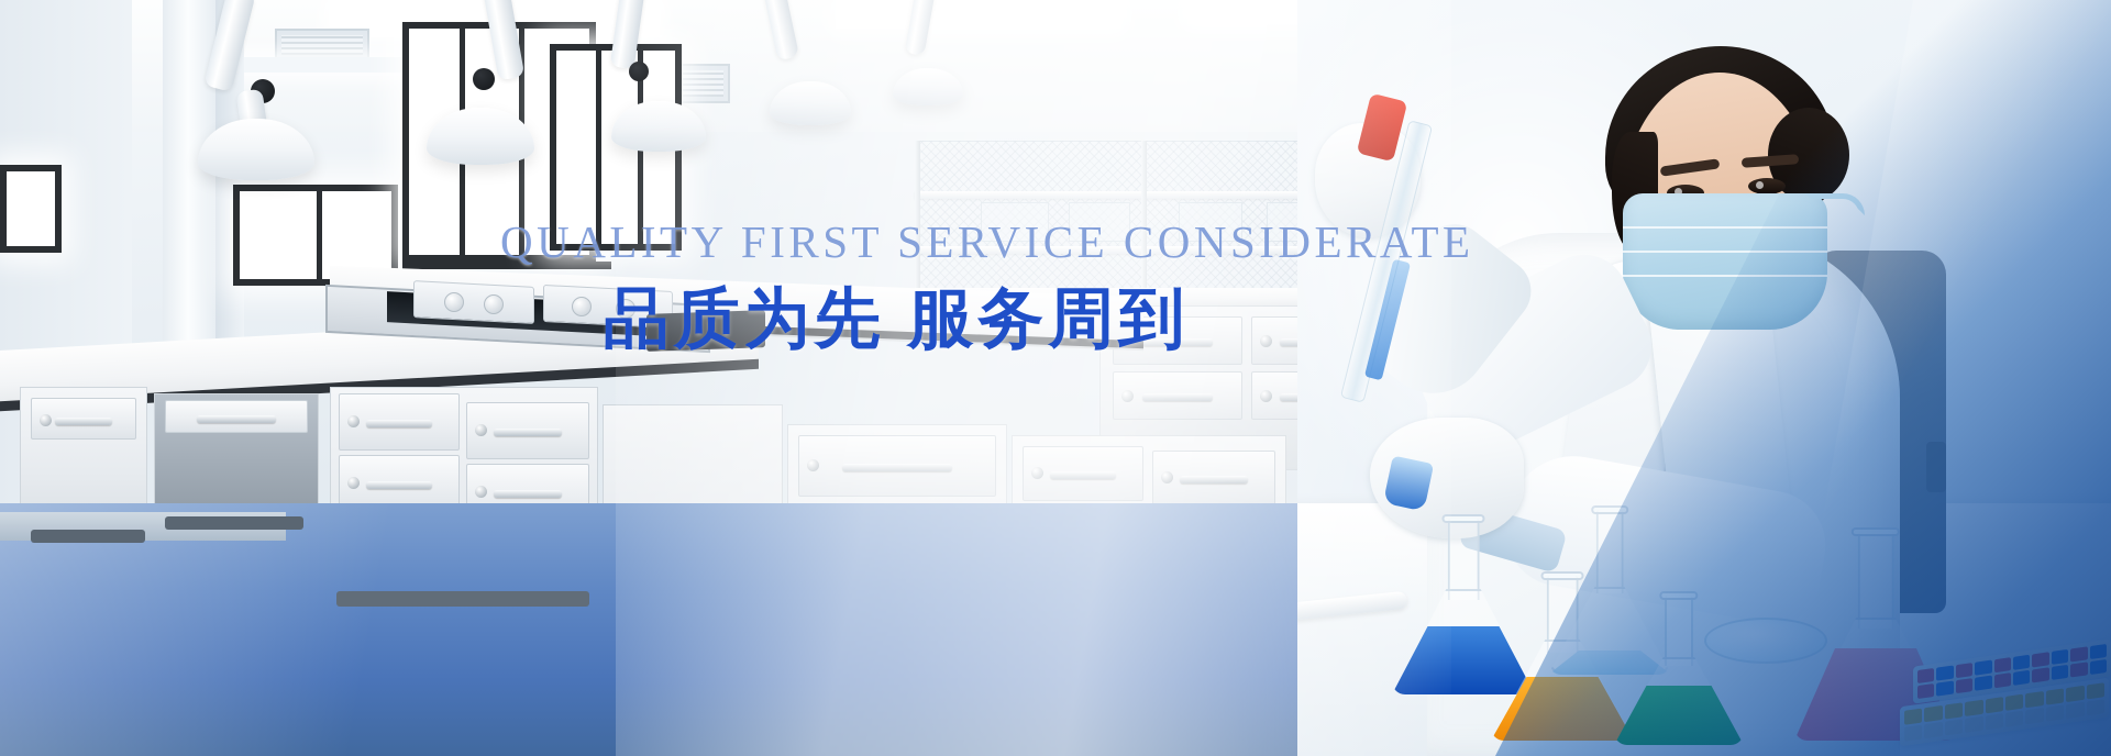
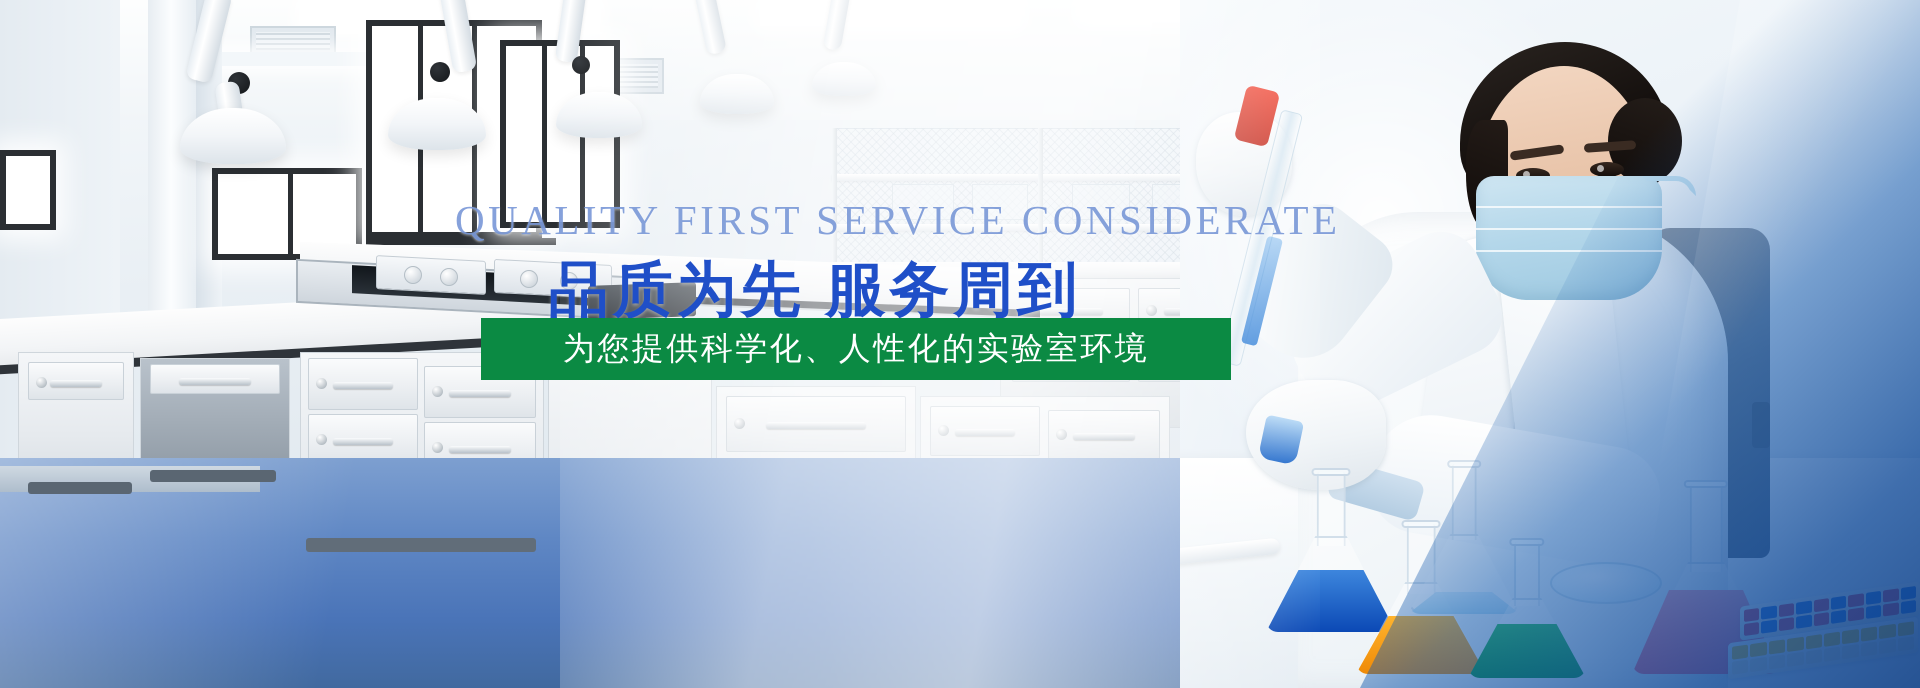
  QUALITY FIRST SERVICE CONSIDERATE
  品质为先 服务周到
+ 为您提供科学化、人性化的实验室环境
